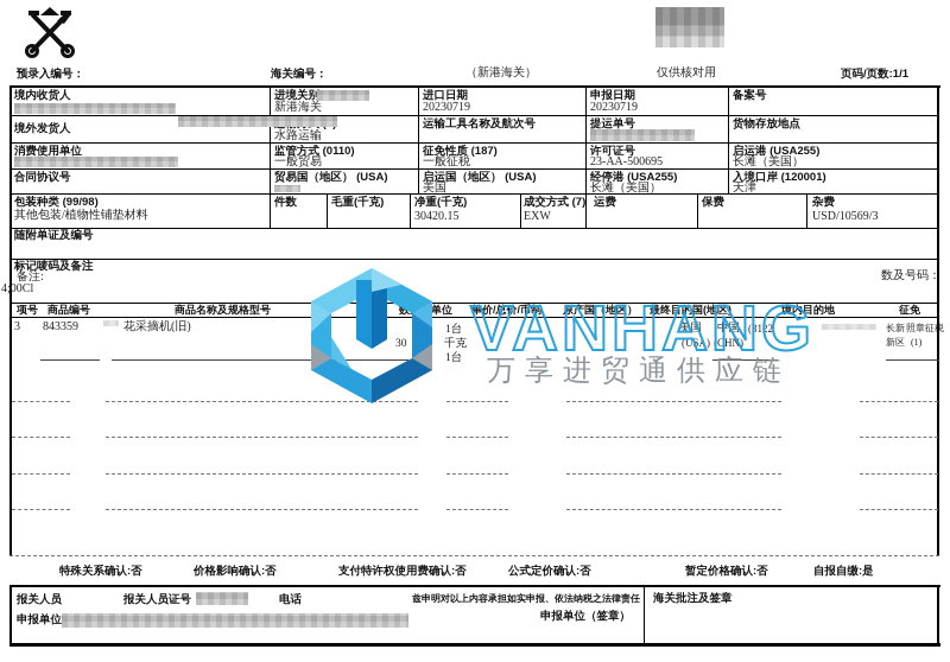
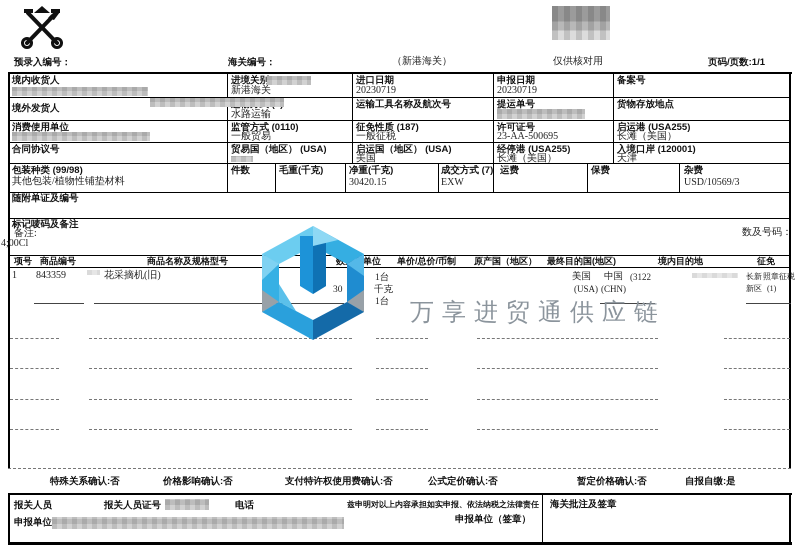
  预录入编号：
  海关编号：
  （新港海关）
  仅供核对用
  页码/页数:1/1
  境内收货人
  进境关别
  新港海关
  进口日期
  20230719
  申报日期
  20230719
  备案号
  境外发货人
  水路运输
  运输工具名称及航次号
  提运单号
  货物存放地点
  消费使用单位
  监管方式 (0110)
  一般贸易
  征免性质 (187)
  一般征税
  许可证号
  23-AA-500695
  启运港 (USA255)
  长滩（美国）
  合同协议号
  贸易国（地区） (USA)
  启运国（地区） (USA)
  美国
  经停港 (USA255)
  长滩（美国）
  入境口岸 (120001)
  天津
  包装种类 (99/98)
  其他包装/植物性铺垫材料
  件数
  毛重(千克)
  净重(千克)
  30420.15
  成交方式 (7)
  EXW
  运费
  保费
  杂费
  USD/10569/3
  随附单证及编号
  标记唛码及备注
  备注:
  4;00Cl
  数及号码：
  项号
  商品编号
  商品名称及规格型号
  单价/总价/币制
  原产国（地区）
  最终目的国(地区)
  境内目的地
  征免
- 3
+ 1
  843359
  花采摘机(旧)
  1台
  30
  千克
  1台
  美国
  (USA)
  中国
  (3122
  (CHN)
  长新
  照章征税
  新区
  (1)
  特殊关系确认:否
  价格影响确认:否
  支付特许权使用费确认:否
  公式定价确认:否
  暂定价格确认:否
  自报自缴:是
  报关人员
  报关人员证号
  电话
  兹申明对以上内容承担如实申报、依法纳税之法律责任
  申报单位（签章）
  申报单位
  海关批注及签章
- VANHANG
  万享进贸通供应链
